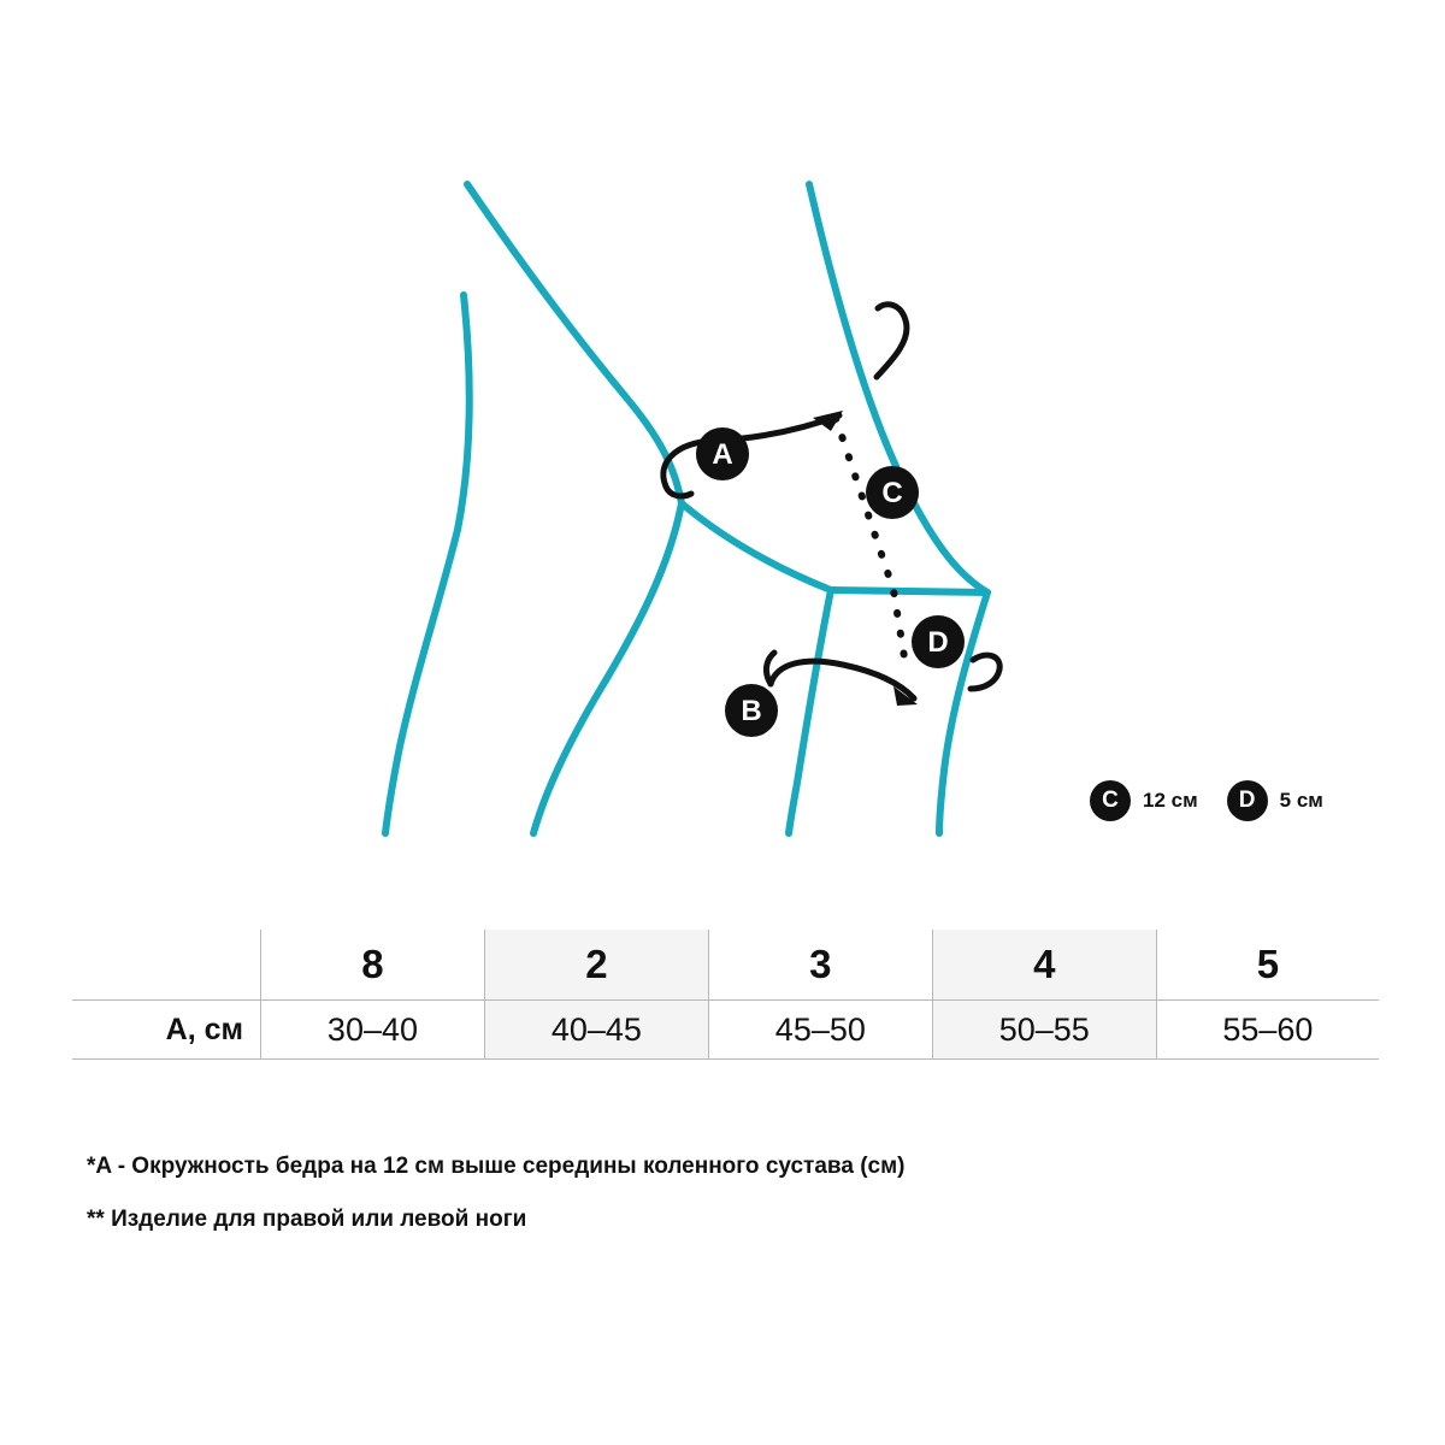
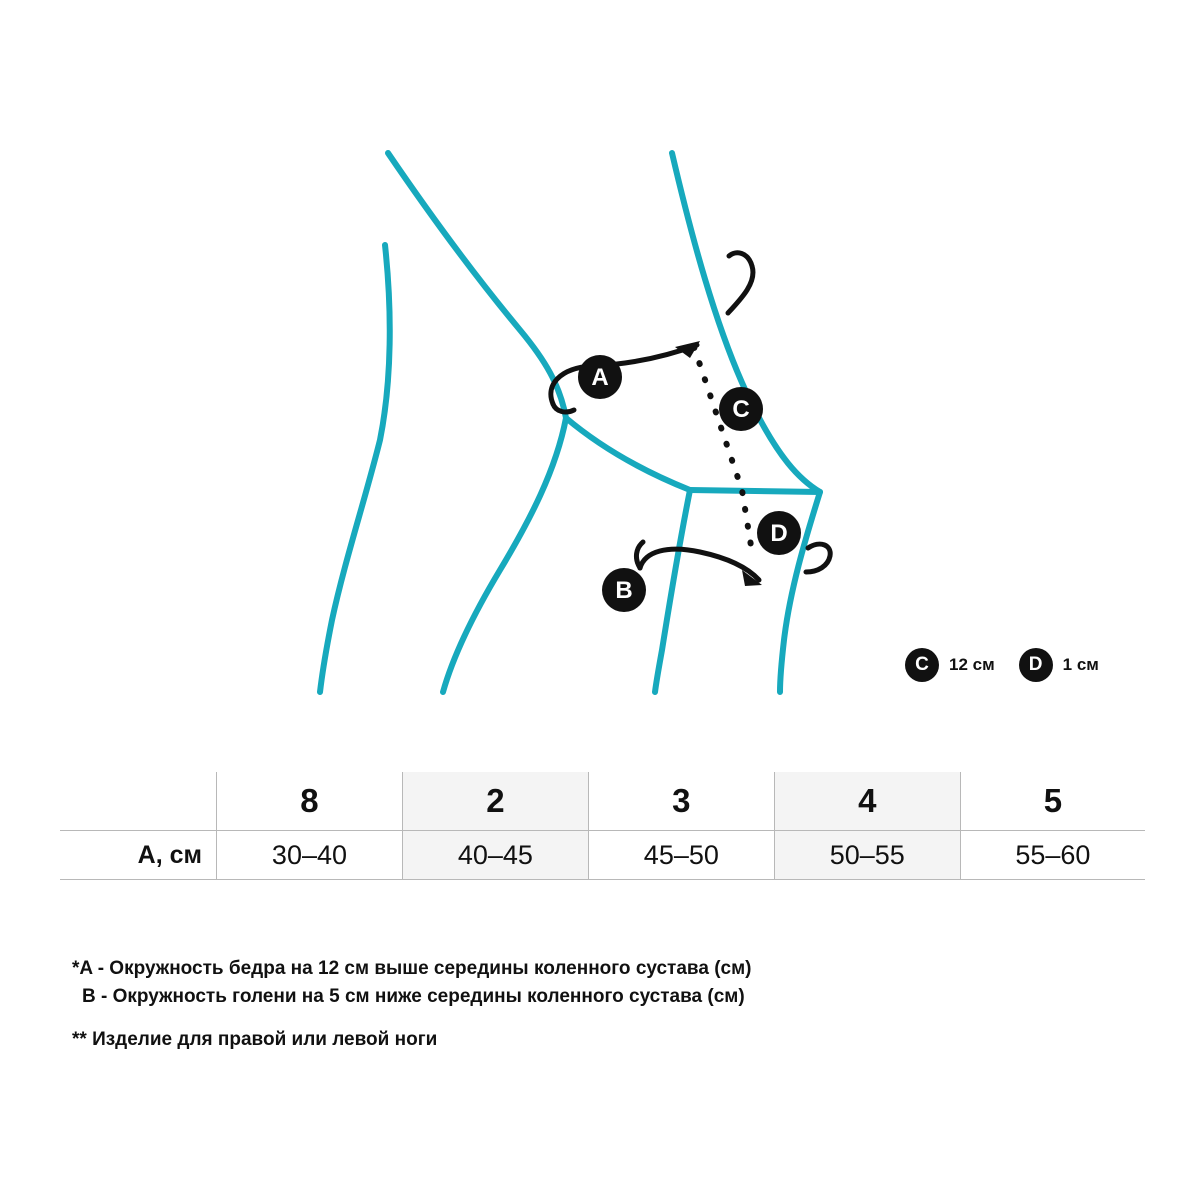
  A
  C
  D
  B
  C
  12 см
  D
- 5 см
+ 1 см
  	8	2	3	4	5
  A, см	30–40	40–45	45–50	50–55	55–60
  *A - Окружность бедра на 12 см выше середины коленного сустава (см)
+ B - Окружность голени на 5 см ниже середины коленного сустава (см)
  ** Изделие для правой или левой ноги
